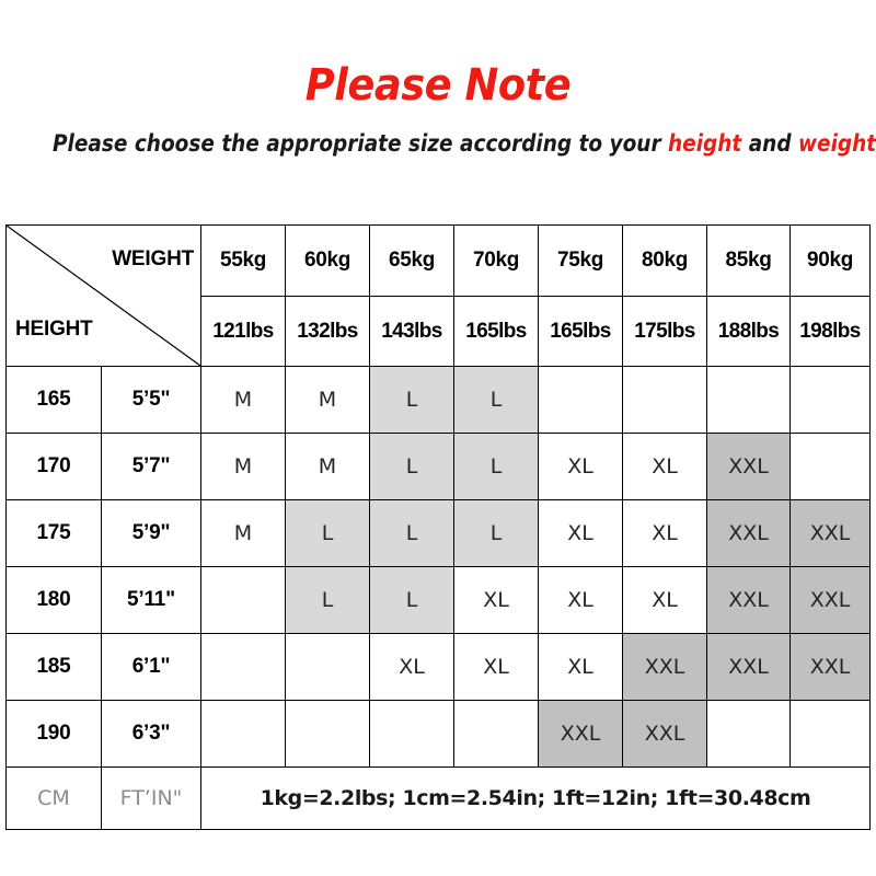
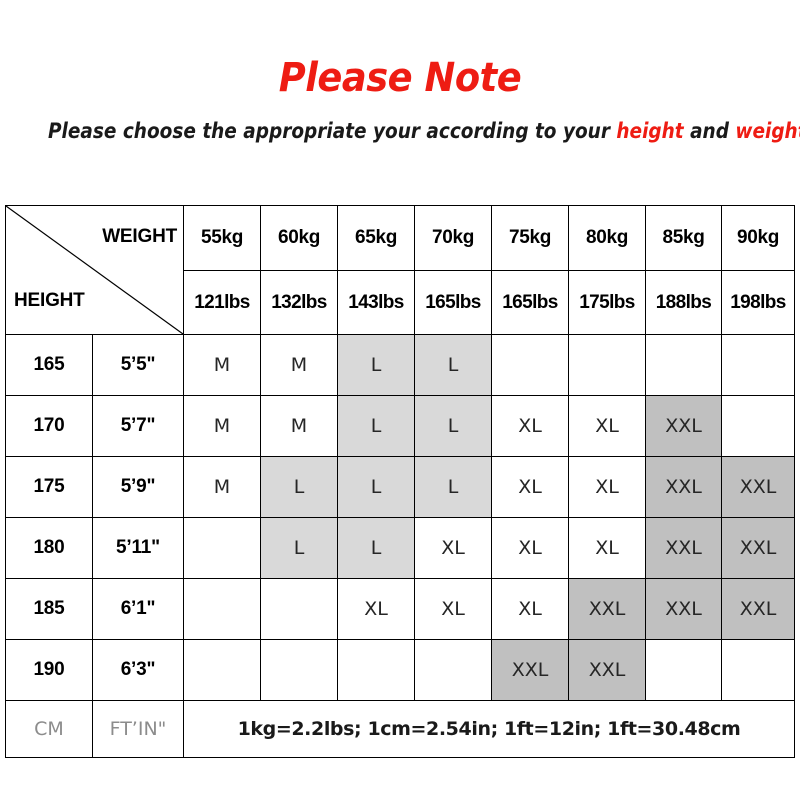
  Please Note
- Please choose the appropriate size according to your height and weight
+ Please choose the appropriate your according to your height and weigh
  WEIGHT HEIGHT	55kg	60kg	65kg	70kg	75kg	80kg	85kg	90kg
  121lbs	132lbs	143lbs	165lbs	165lbs	175lbs	188lbs	198lbs
  165	5’5"	M	M	L	L
  170	5’7"	M	M	L	L	XL	XL	XXL
  175	5’9"	M	L	L	L	XL	XL	XXL	XXL
  180	5’11"		L	L	XL	XL	XL	XXL	XXL
  185	6’1"			XL	XL	XL	XXL	XXL	XXL
  190	6’3"					XXL	XXL
  CM	FT’IN"	1kg=2.2lbs; 1cm=2.54in; 1ft=12in; 1ft=30.48cm
